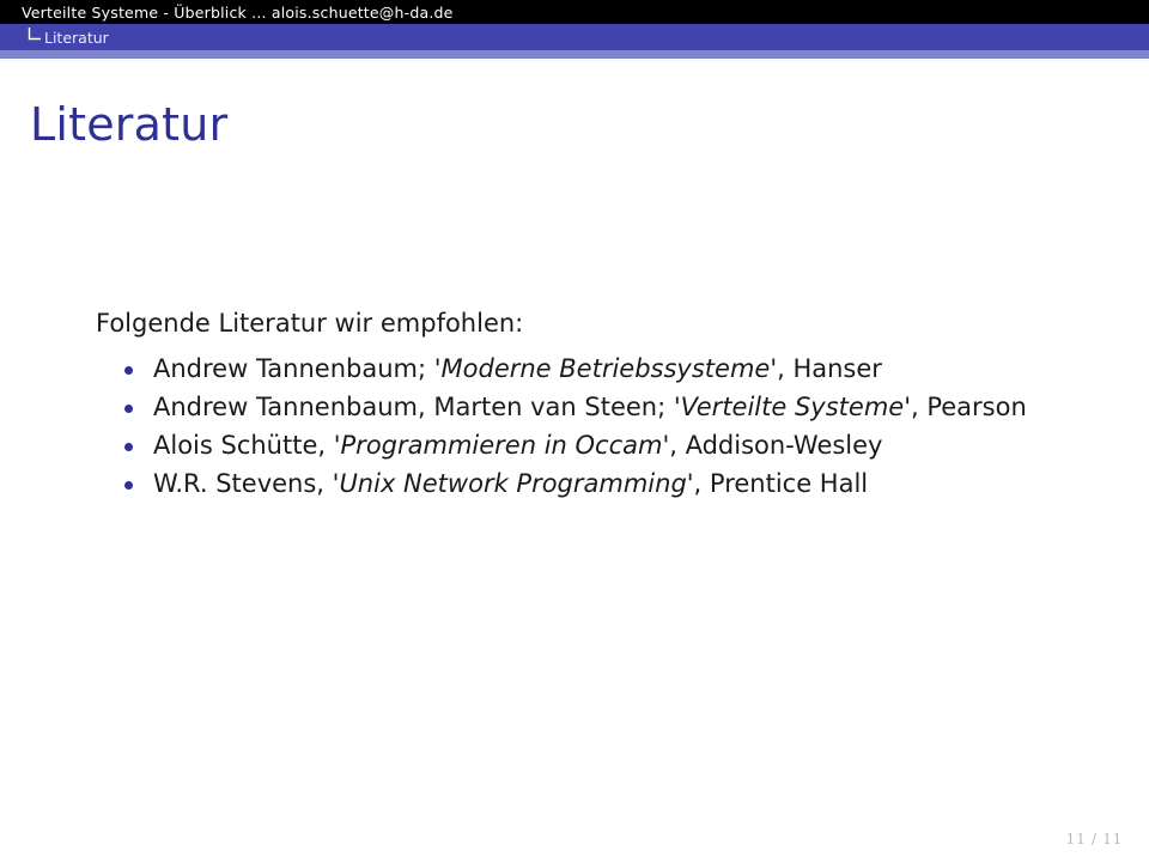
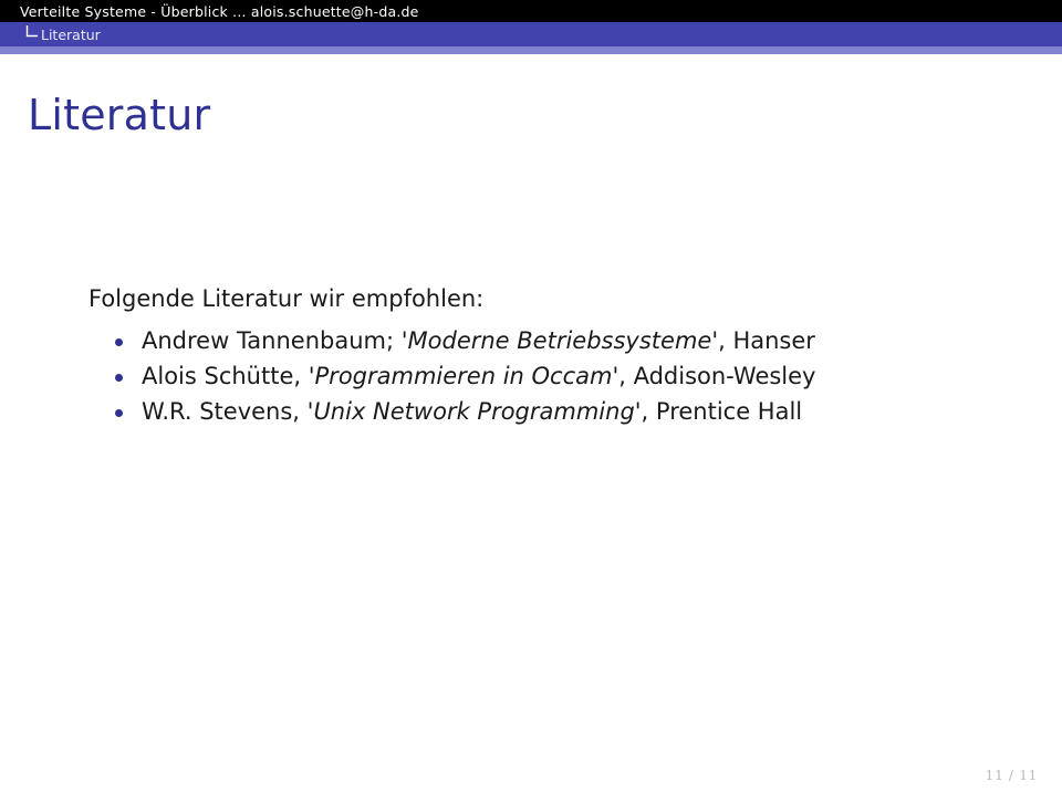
  Verteilte Systeme - Überblick ... alois.schuette@h-da.de
  Literatur
  Literatur
  Folgende Literatur wir empfohlen:
  Andrew Tannenbaum; 'Moderne Betriebssysteme', Hanser
- Andrew Tannenbaum, Marten van Steen; 'Verteilte Systeme', Pearson
  Alois Schütte, 'Programmieren in Occam', Addison-Wesley
  W.R. Stevens, 'Unix Network Programming', Prentice Hall
  11 / 11
